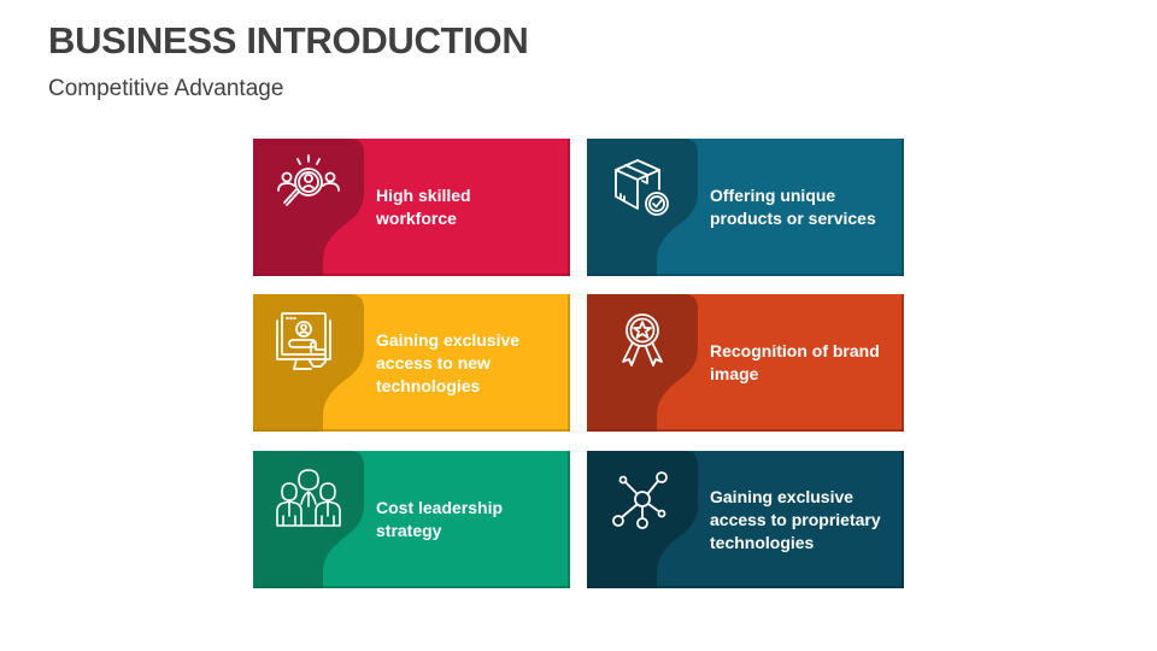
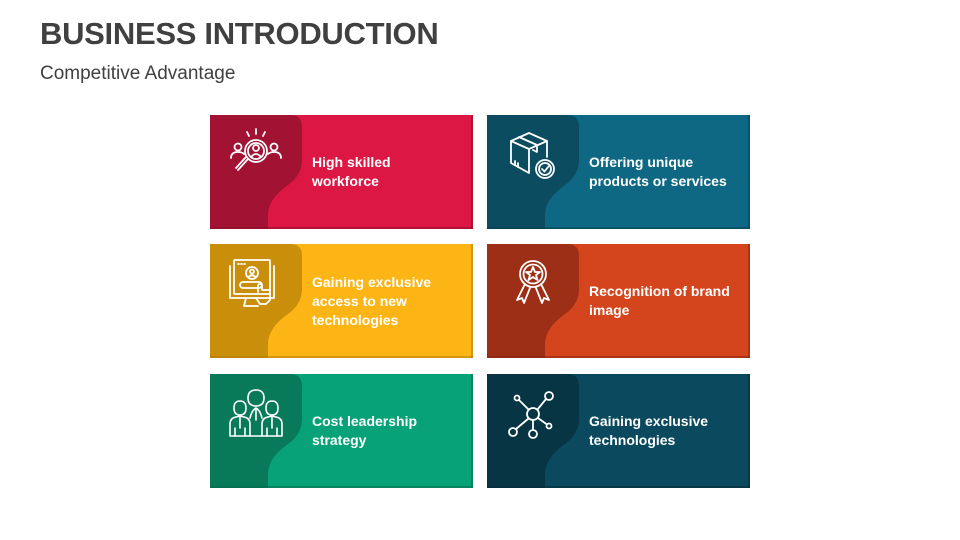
  BUSINESS INTRODUCTION
  Competitive Advantage
  High skilled
  workforce
  Offering unique
  products or services
  Gaining exclusive
  access to new
  technologies
  Recognition of brand
  image
  Cost leadership
  strategy
  Gaining exclusive
- access to proprietary
  technologies
